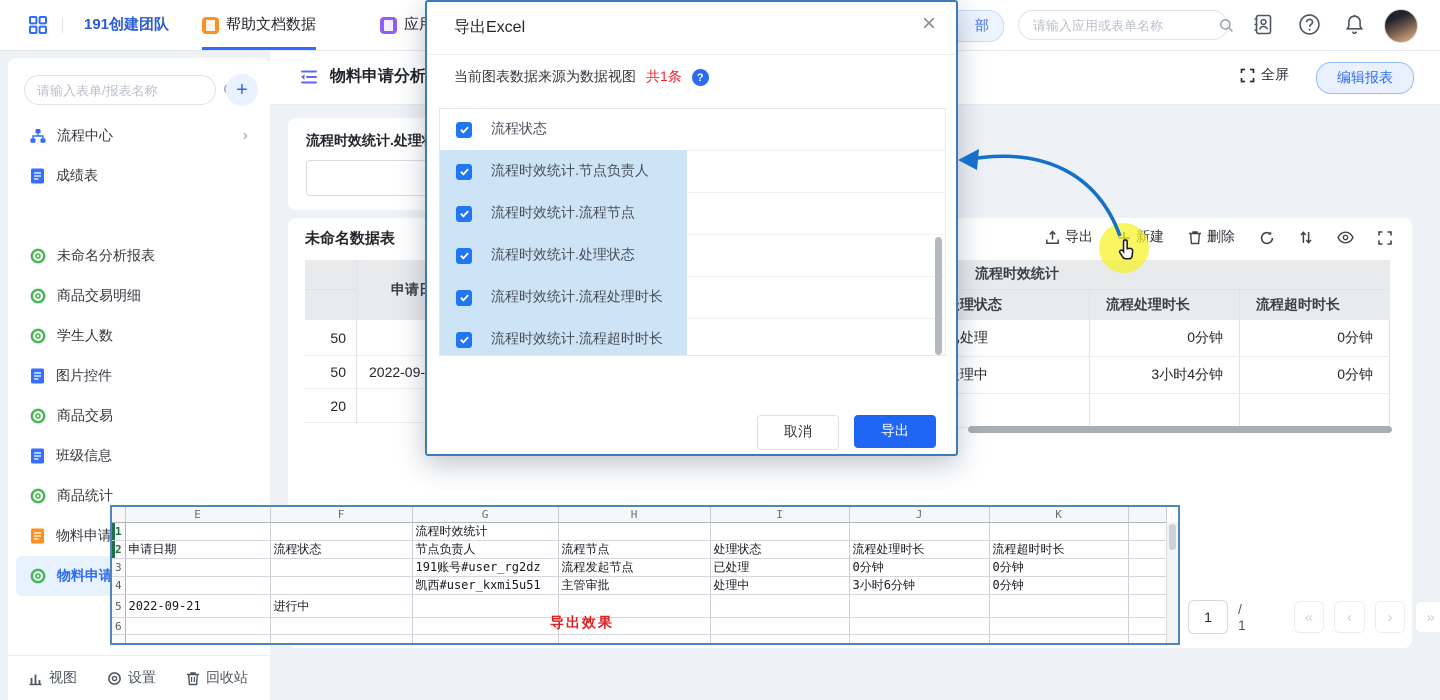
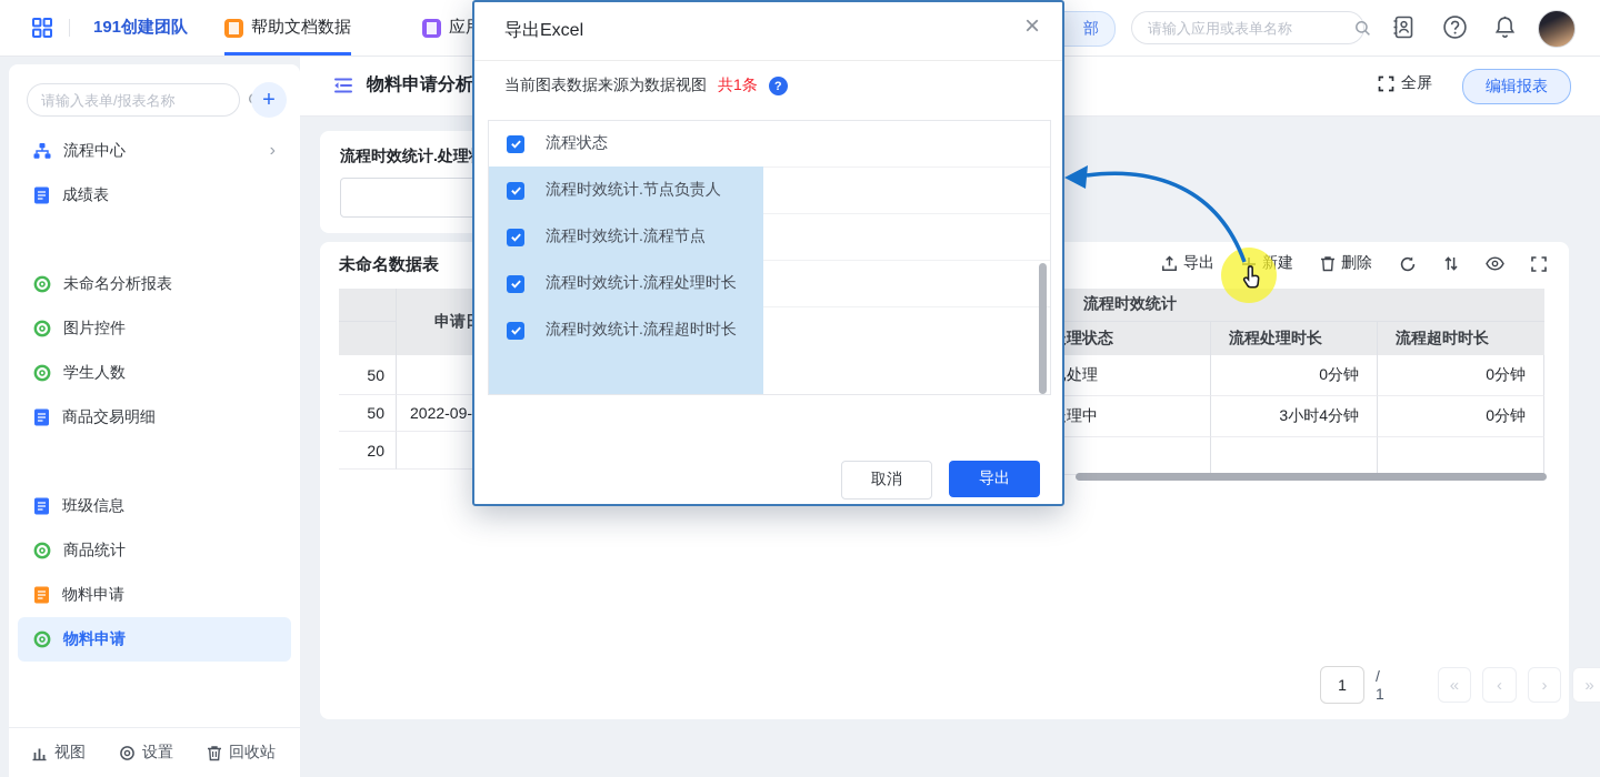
  191创建团队
  帮助文档数据
  部
  请输入应用或表单名称
  物料申请分析
  全屏
  编辑报表
  请输入表单/报表名称
  +
  流程中心
  ›
  成绩表
  未命名分析报表
- 商品交易明细
+ 图片控件
  学生人数
- 图片控件
+ 商品交易明细
- 商品交易
  班级信息
  商品统计
  物料申请
  物料申请
  视图
  设置
  回收站
  流程时效统计.处理
  未命名数据表
  导出
  新建
  删除
  50
  50
  2022-09-
  20
  流程时效统计
  理状态
  流程处理时长
  流程超时时长
  0分钟
  0分钟
  3小时4分钟
  0分钟
  1
  / 1
  «
  ‹
  ›
  »
- 	E	F	G	H	I	J	K
- 1			流程时效统计
- 2	申请日期	流程状态	节点负责人	流程节点	处理状态	流程处理时长	流程超时时长
- 3			191账号#user_rg2dz	流程发起节点	已处理	0分钟	0分钟
- 4			凯西#user_kxmi5u51	主管审批	处理中	3小时6分钟	0分钟
- 5	2022-09-21	进行中
- 6
- 导出效果
  导出Excel
  ×
  当前图表数据来源为数据视图
  共1条
  ?
  流程状态
  流程时效统计.节点负责人
  流程时效统计.流程节点
- 流程时效统计.处理状态
  流程时效统计.流程处理时长
  流程时效统计.流程超时时长
  取消
  导出
